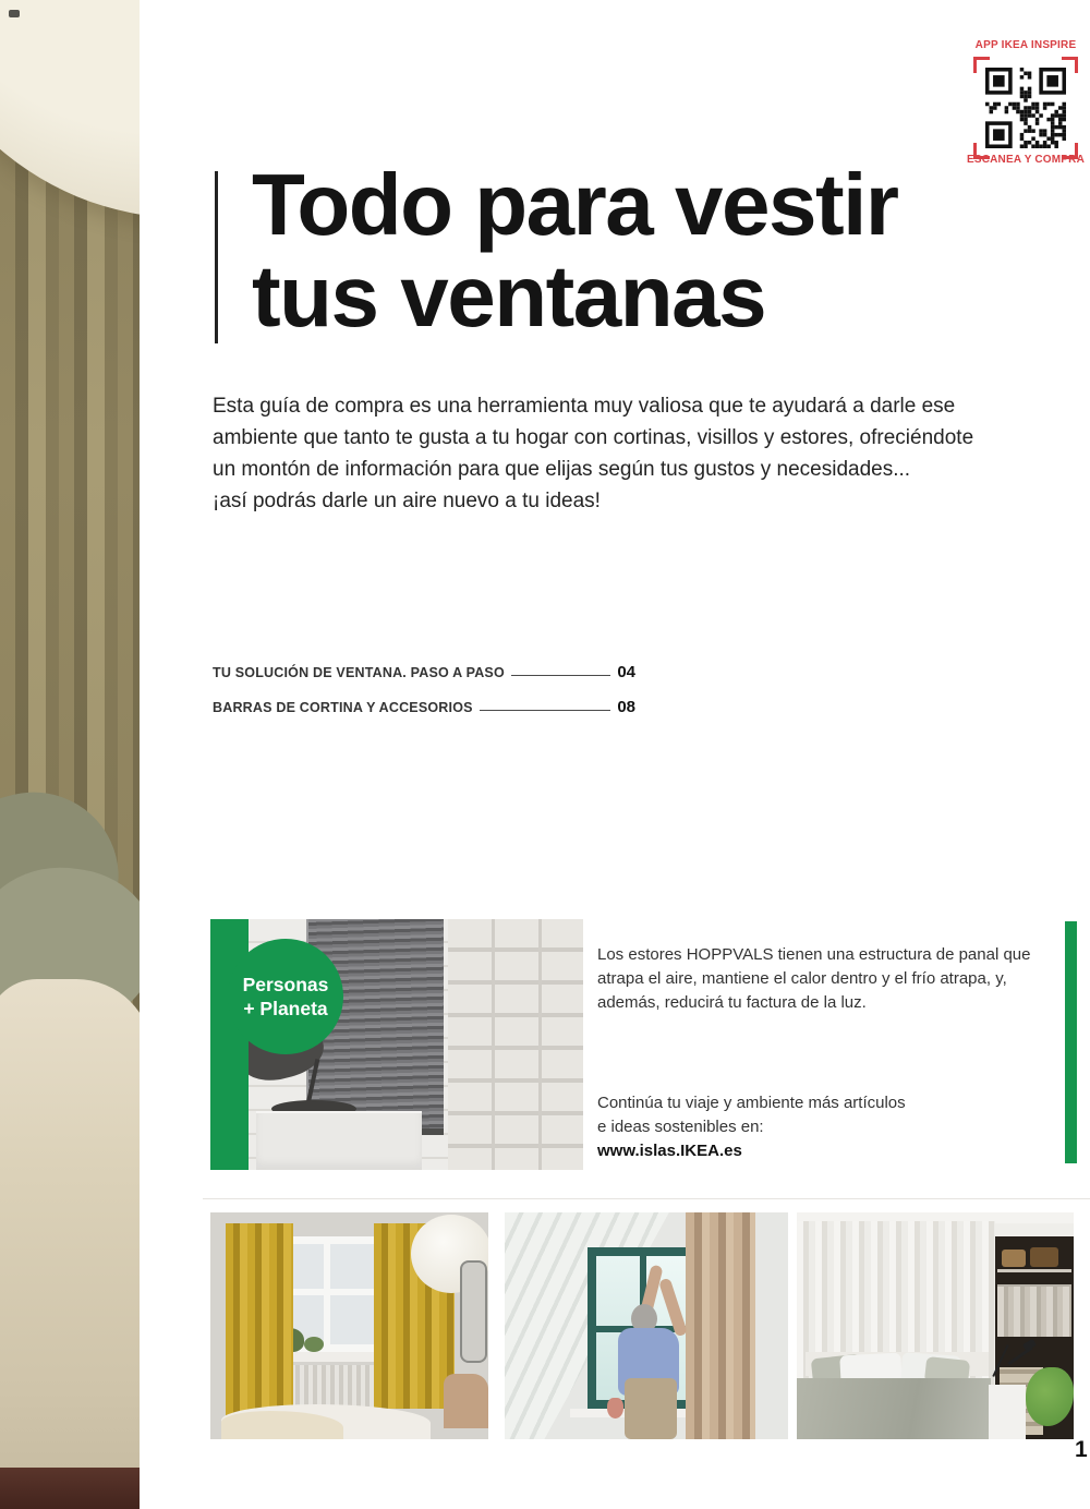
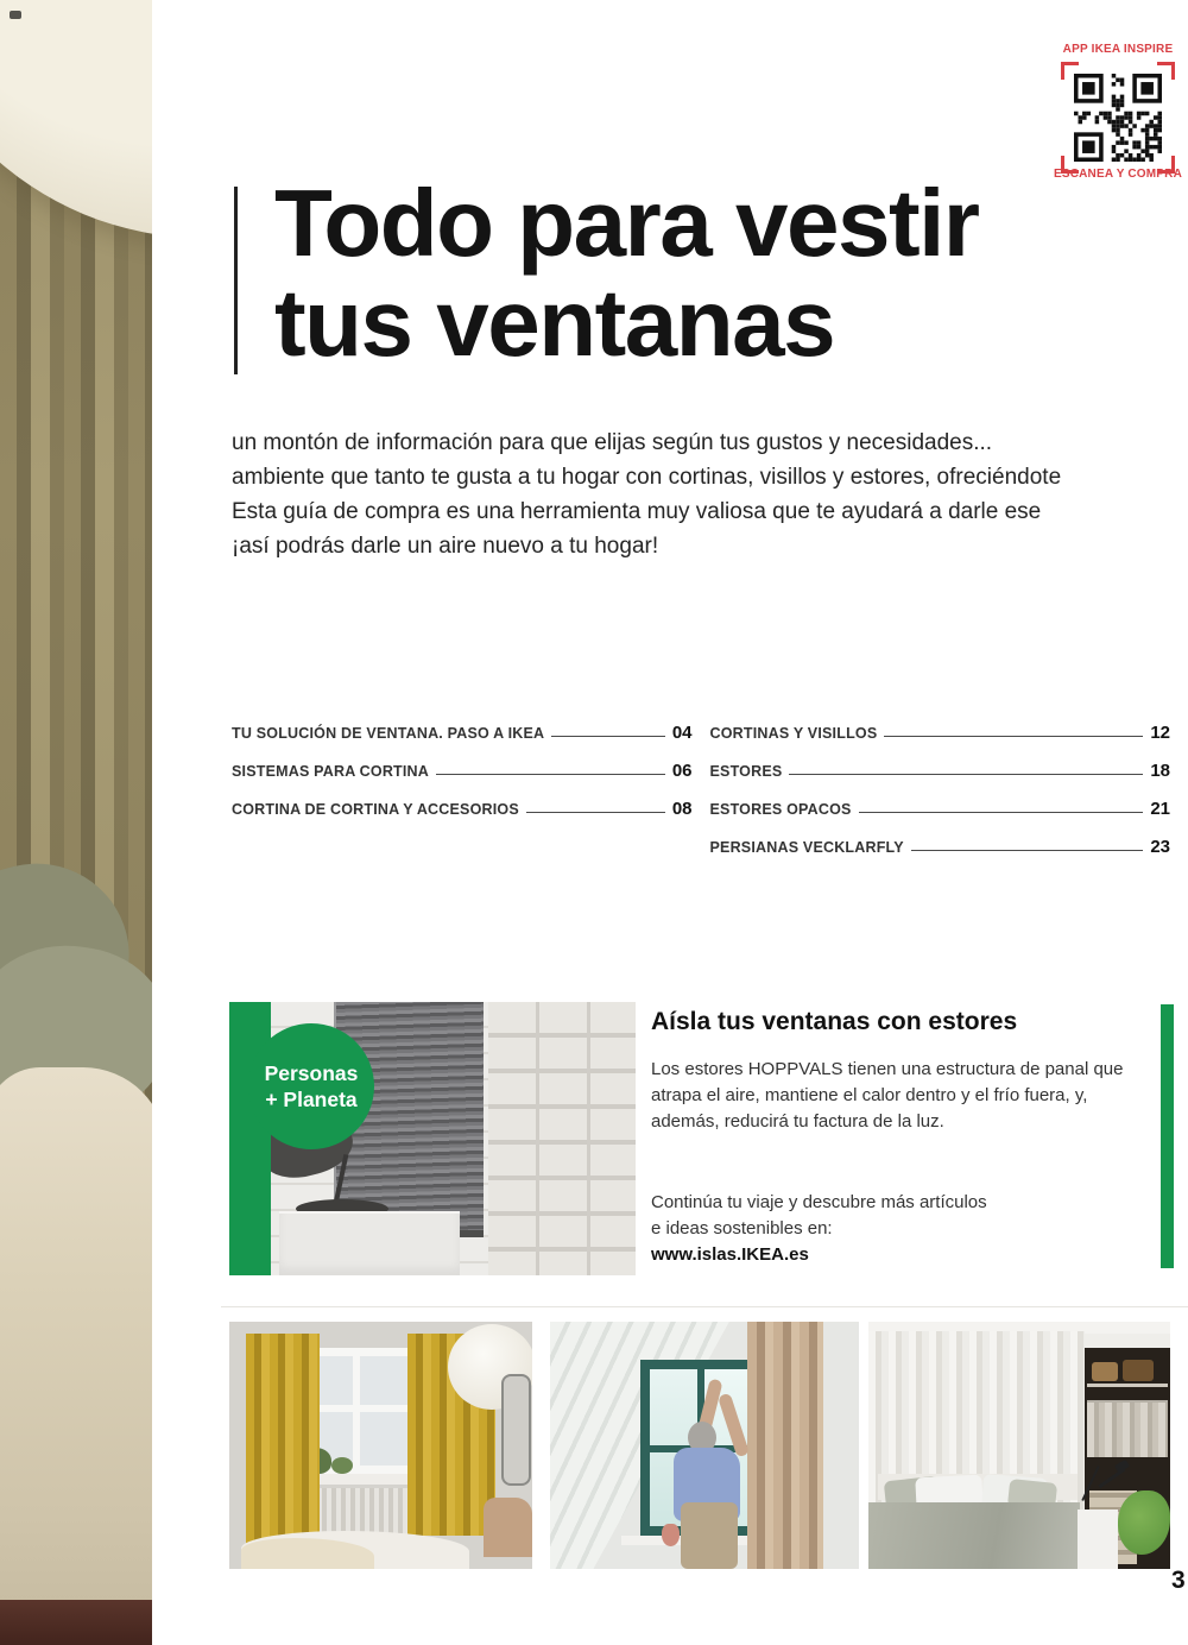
  APP IKEA INSPIRE
  ESCANEA Y COMPRA
  Todo para vestir
  tus ventanas
- Esta guía de compra es una herramienta muy valiosa que te ayudará a darle ese
+ un montón de información para que elijas según tus gustos y necesidades...
  ambiente que tanto te gusta a tu hogar con cortinas, visillos y estores, ofreciéndote
- un montón de información para que elijas según tus gustos y necesidades...
+ Esta guía de compra es una herramienta muy valiosa que te ayudará a darle ese
- ¡así podrás darle un aire nuevo a tu ideas!
+ ¡así podrás darle un aire nuevo a tu hogar!
- TU SOLUCIÓN DE VENTANA. PASO A PASO
+ TU SOLUCIÓN DE VENTANA. PASO A IKEA
  04
+ SISTEMAS PARA CORTINA
+ 06
- BARRAS DE CORTINA Y ACCESORIOS
+ CORTINA DE CORTINA Y ACCESORIOS
  08
+ CORTINAS Y VISILLOS
+ 12
+ ESTORES
+ 18
+ ESTORES OPACOS
+ 21
+ PERSIANAS VECKLARFLY
+ 23
  Personas
  + Planeta
+ Aísla tus ventanas con estores
  Los estores HOPPVALS tienen una estructura de panal que
- atrapa el aire, mantiene el calor dentro y el frío atrapa, y,
+ atrapa el aire, mantiene el calor dentro y el frío fuera, y,
  además, reducirá tu factura de la luz.
- Continúa tu viaje y ambiente más artículos
+ Continúa tu viaje y descubre más artículos
  e ideas sostenibles en:
  www.islas.IKEA.es
- 1
+ 3
